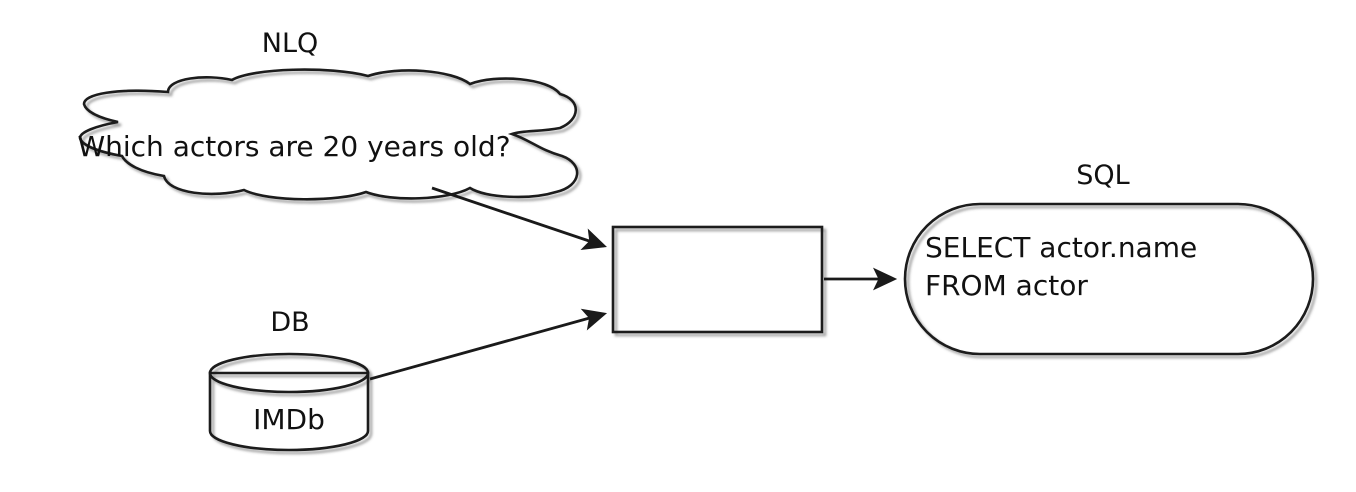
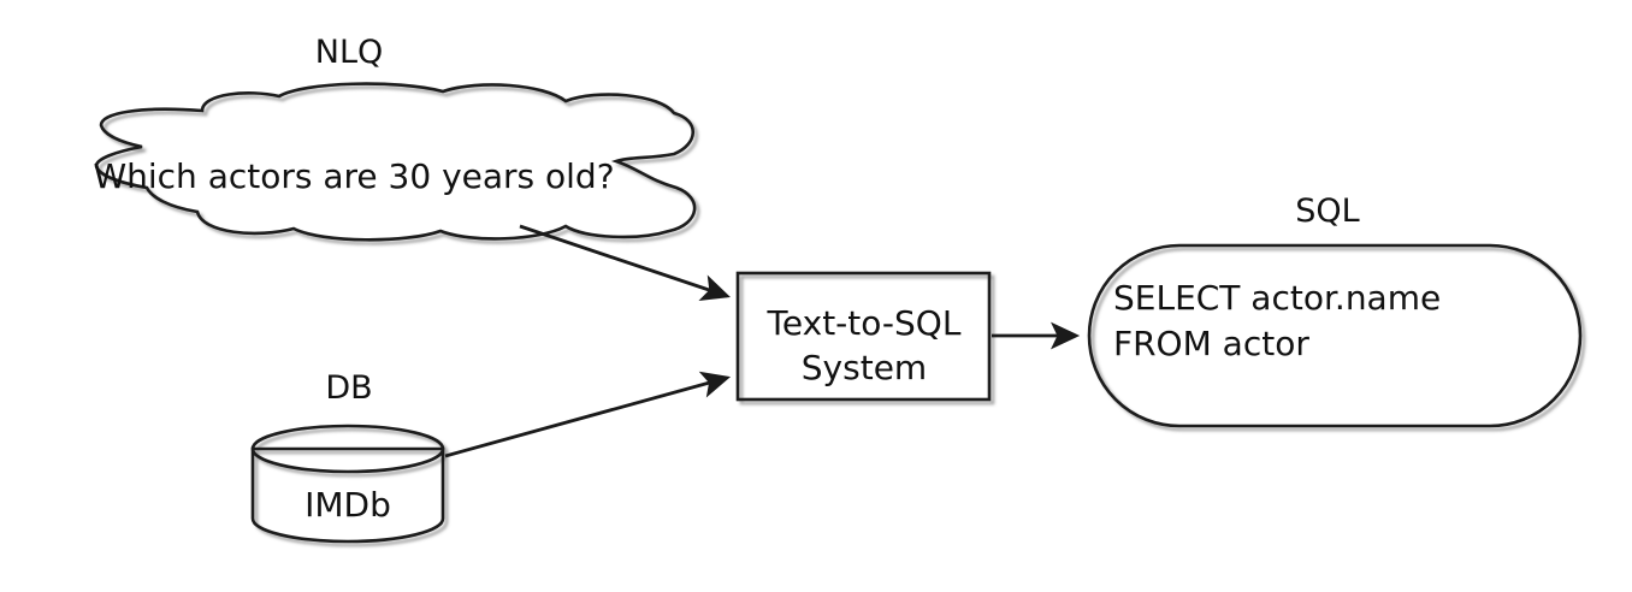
  NLQ
- Which actors are 20 years old?
+ Which actors are 30 years old?
  DB
  IMDb
+ Text-to-SQL
+ System
  SQL
  SELECT actor.name
  FROM actor
